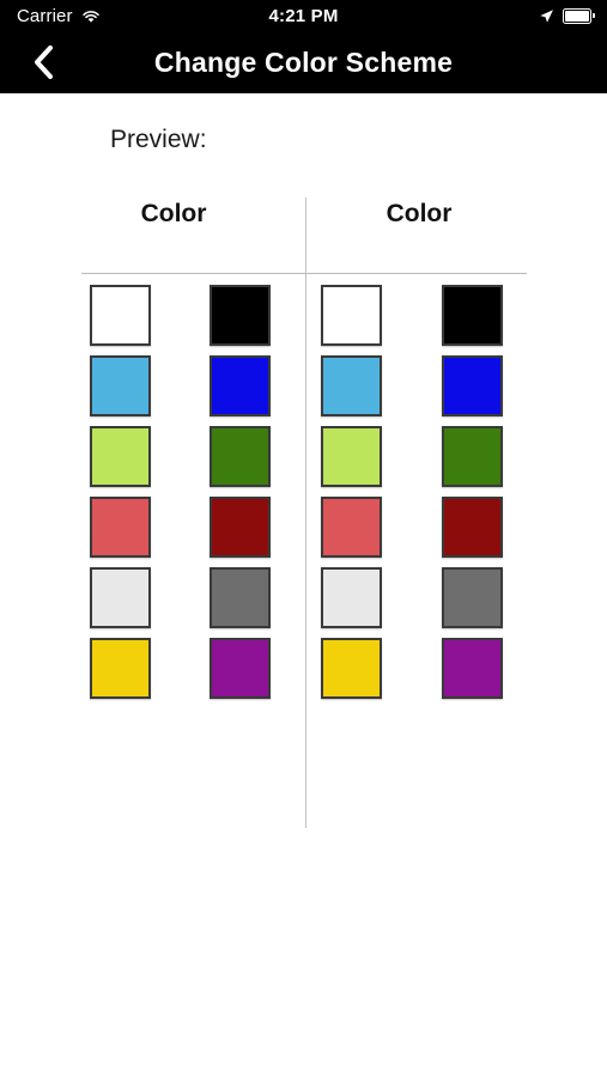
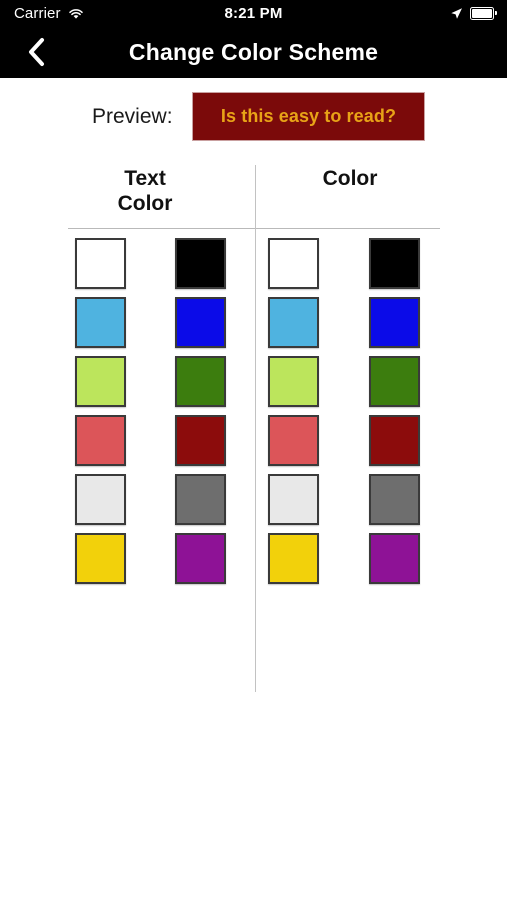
  Carrier
- 4:21 PM
+ 8:21 PM
  Change Color Scheme
  Preview:
+ Is this easy to read?
+ Text
  Color
  Color
